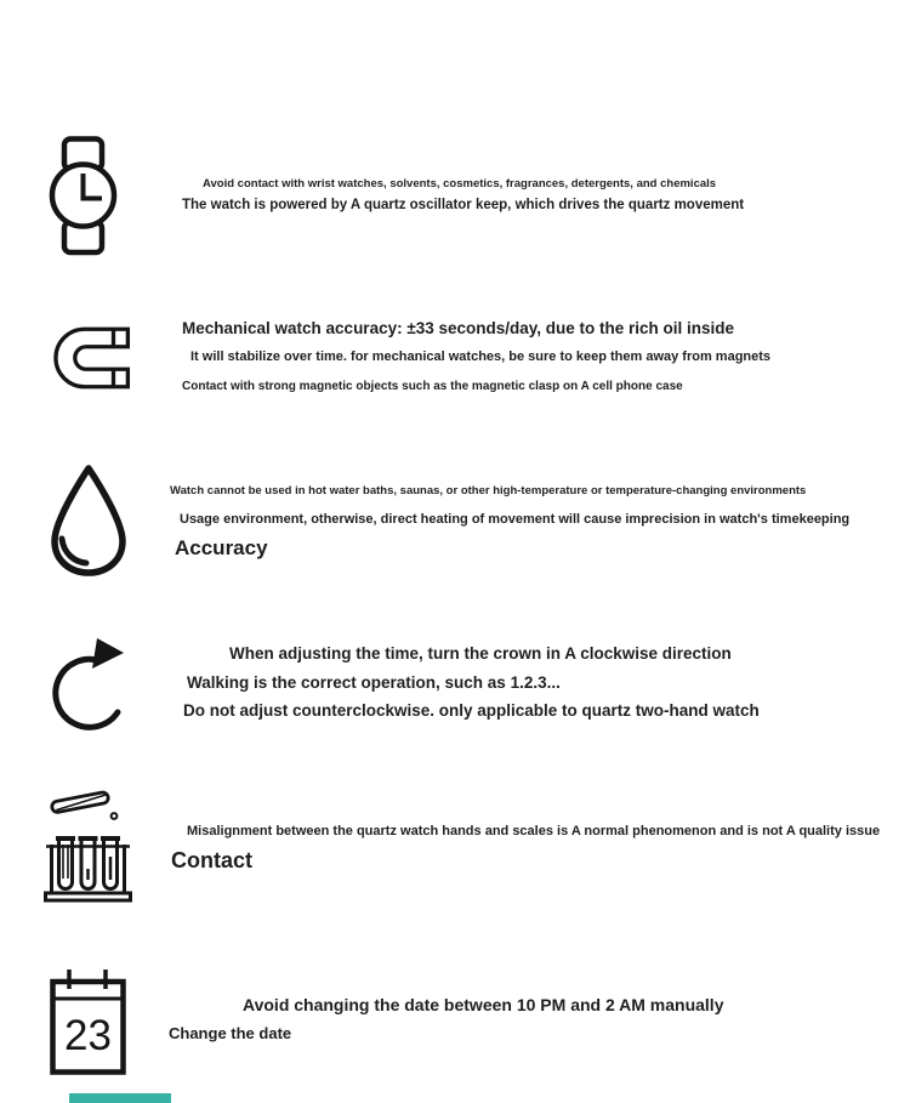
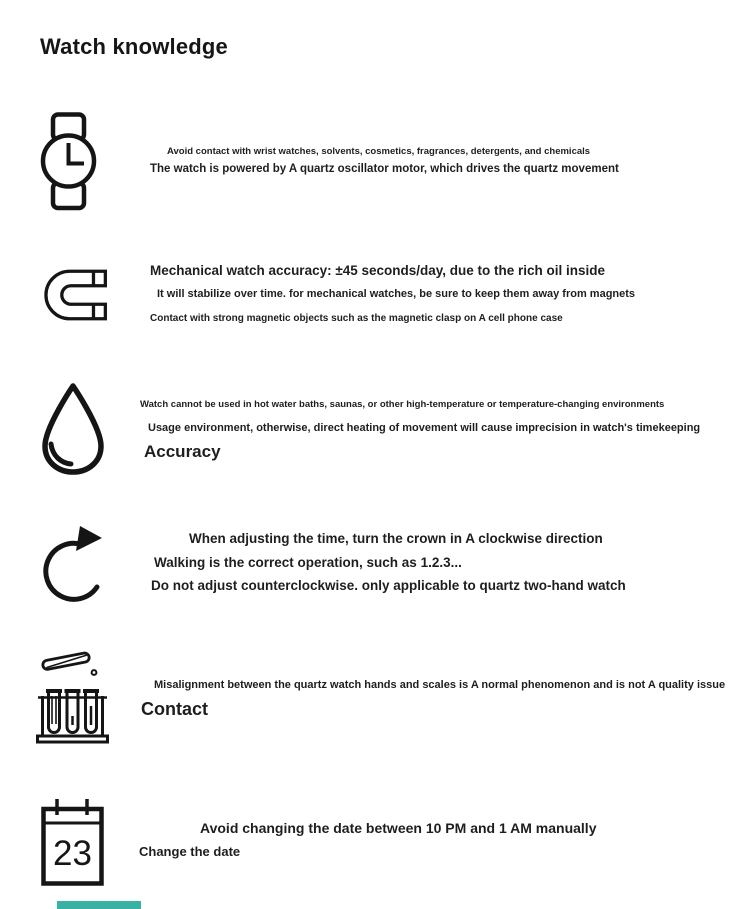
+ Watch knowledge
  Avoid contact with wrist watches, solvents, cosmetics, fragrances, detergents, and chemicals
- The watch is powered by A quartz oscillator keep, which drives the quartz movement
+ The watch is powered by A quartz oscillator motor, which drives the quartz movement
- Mechanical watch accuracy: ±33 seconds/day, due to the rich oil inside
+ Mechanical watch accuracy: ±45 seconds/day, due to the rich oil inside
  It will stabilize over time. for mechanical watches, be sure to keep them away from magnets
  Contact with strong magnetic objects such as the magnetic clasp on A cell phone case
  Watch cannot be used in hot water baths, saunas, or other high-temperature or temperature-changing environments
  Usage environment, otherwise, direct heating of movement will cause imprecision in watch's timekeeping
  Accuracy
  When adjusting the time, turn the crown in A clockwise direction
  Walking is the correct operation, such as 1.2.3...
  Do not adjust counterclockwise. only applicable to quartz two-hand watch
  Misalignment between the quartz watch hands and scales is A normal phenomenon and is not A quality issue
  Contact
  23
- Avoid changing the date between 10 PM and 2 AM manually
+ Avoid changing the date between 10 PM and 1 AM manually
  Change the date
